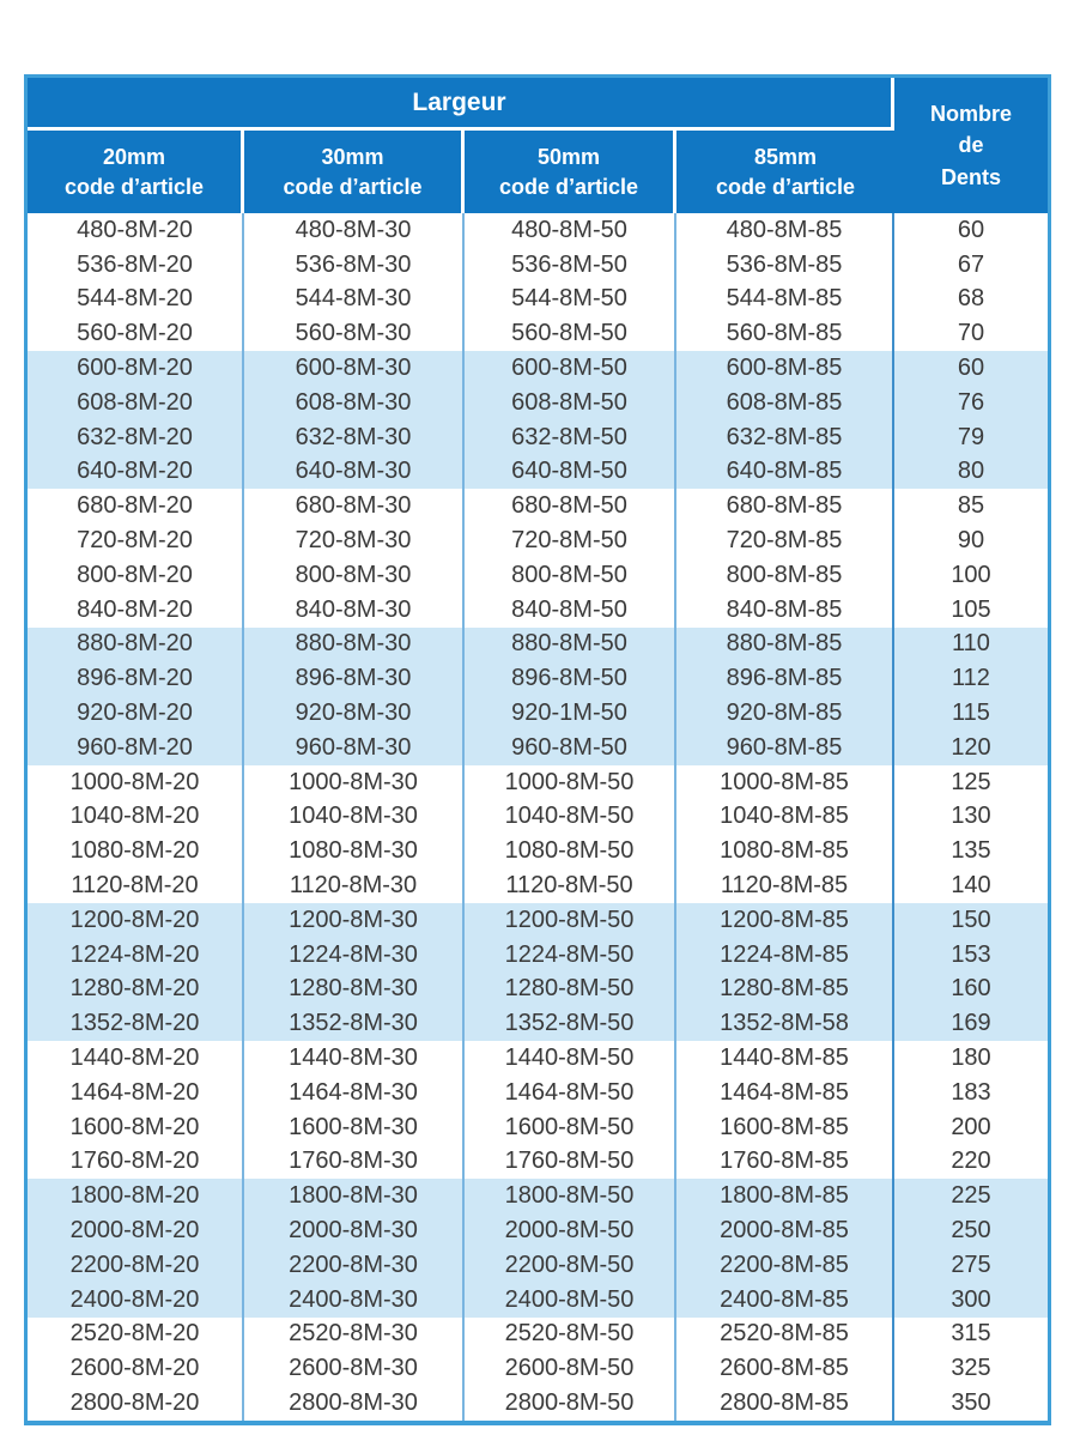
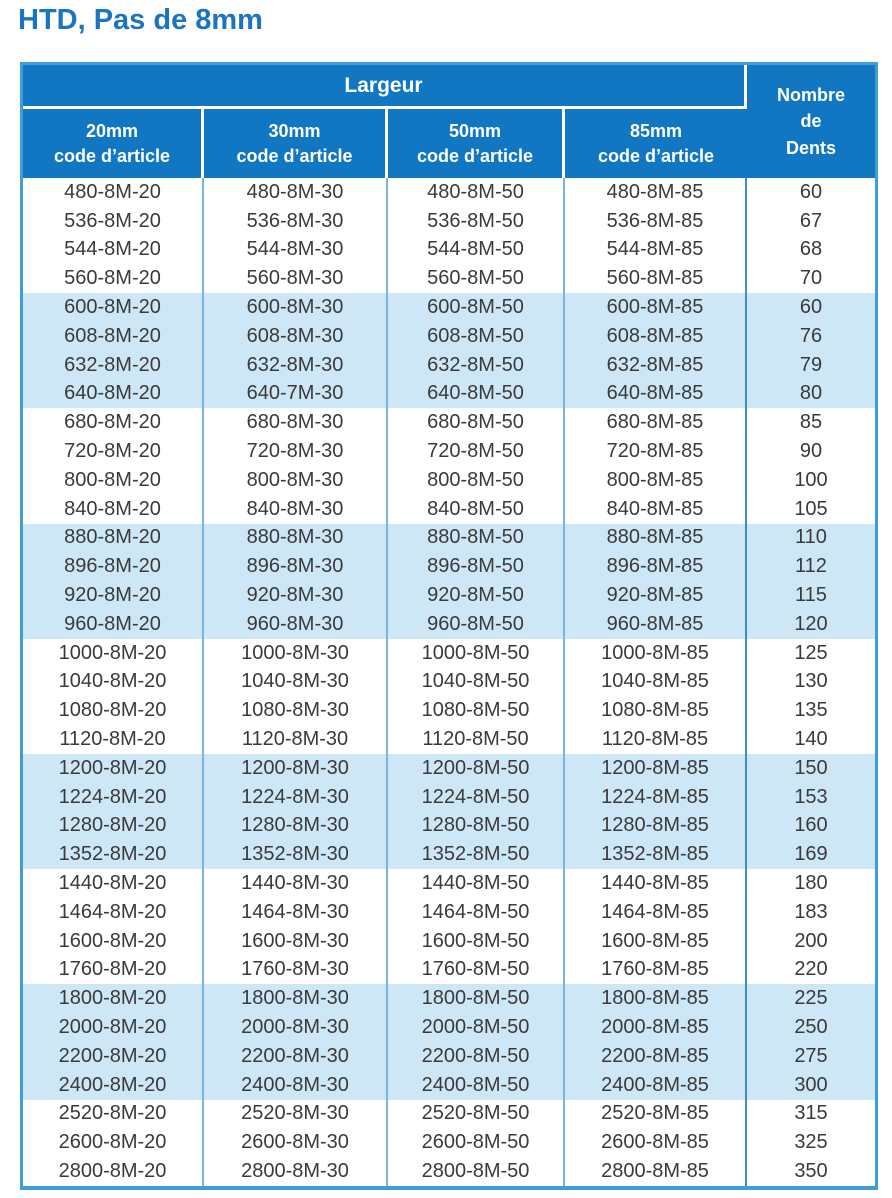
+ HTD, Pas de 8mm
  Largeur	Nombre de Dents
  20mmcode d’article	30mmcode d’article	50mmcode d’article	85mmcode d’article
  480-8M-20	480-8M-30	480-8M-50	480-8M-85	60
  536-8M-20	536-8M-30	536-8M-50	536-8M-85	67
  544-8M-20	544-8M-30	544-8M-50	544-8M-85	68
  560-8M-20	560-8M-30	560-8M-50	560-8M-85	70
  600-8M-20	600-8M-30	600-8M-50	600-8M-85	60
  608-8M-20	608-8M-30	608-8M-50	608-8M-85	76
  632-8M-20	632-8M-30	632-8M-50	632-8M-85	79
- 640-8M-20	640-8M-30	640-8M-50	640-8M-85	80
+ 640-8M-20	640-7M-30	640-8M-50	640-8M-85	80
  680-8M-20	680-8M-30	680-8M-50	680-8M-85	85
  720-8M-20	720-8M-30	720-8M-50	720-8M-85	90
  800-8M-20	800-8M-30	800-8M-50	800-8M-85	100
  840-8M-20	840-8M-30	840-8M-50	840-8M-85	105
  880-8M-20	880-8M-30	880-8M-50	880-8M-85	110
  896-8M-20	896-8M-30	896-8M-50	896-8M-85	112
- 920-8M-20	920-8M-30	920-1M-50	920-8M-85	115
+ 920-8M-20	920-8M-30	920-8M-50	920-8M-85	115
  960-8M-20	960-8M-30	960-8M-50	960-8M-85	120
  1000-8M-20	1000-8M-30	1000-8M-50	1000-8M-85	125
  1040-8M-20	1040-8M-30	1040-8M-50	1040-8M-85	130
  1080-8M-20	1080-8M-30	1080-8M-50	1080-8M-85	135
  1120-8M-20	1120-8M-30	1120-8M-50	1120-8M-85	140
  1200-8M-20	1200-8M-30	1200-8M-50	1200-8M-85	150
  1224-8M-20	1224-8M-30	1224-8M-50	1224-8M-85	153
  1280-8M-20	1280-8M-30	1280-8M-50	1280-8M-85	160
- 1352-8M-20	1352-8M-30	1352-8M-50	1352-8M-58	169
+ 1352-8M-20	1352-8M-30	1352-8M-50	1352-8M-85	169
  1440-8M-20	1440-8M-30	1440-8M-50	1440-8M-85	180
  1464-8M-20	1464-8M-30	1464-8M-50	1464-8M-85	183
  1600-8M-20	1600-8M-30	1600-8M-50	1600-8M-85	200
  1760-8M-20	1760-8M-30	1760-8M-50	1760-8M-85	220
  1800-8M-20	1800-8M-30	1800-8M-50	1800-8M-85	225
  2000-8M-20	2000-8M-30	2000-8M-50	2000-8M-85	250
  2200-8M-20	2200-8M-30	2200-8M-50	2200-8M-85	275
  2400-8M-20	2400-8M-30	2400-8M-50	2400-8M-85	300
  2520-8M-20	2520-8M-30	2520-8M-50	2520-8M-85	315
  2600-8M-20	2600-8M-30	2600-8M-50	2600-8M-85	325
  2800-8M-20	2800-8M-30	2800-8M-50	2800-8M-85	350
